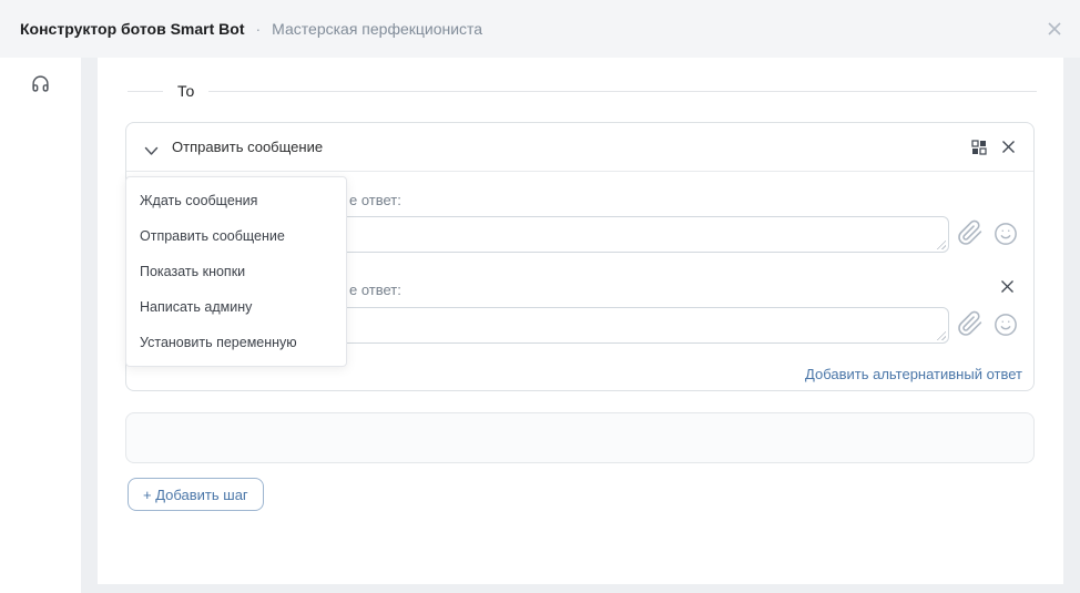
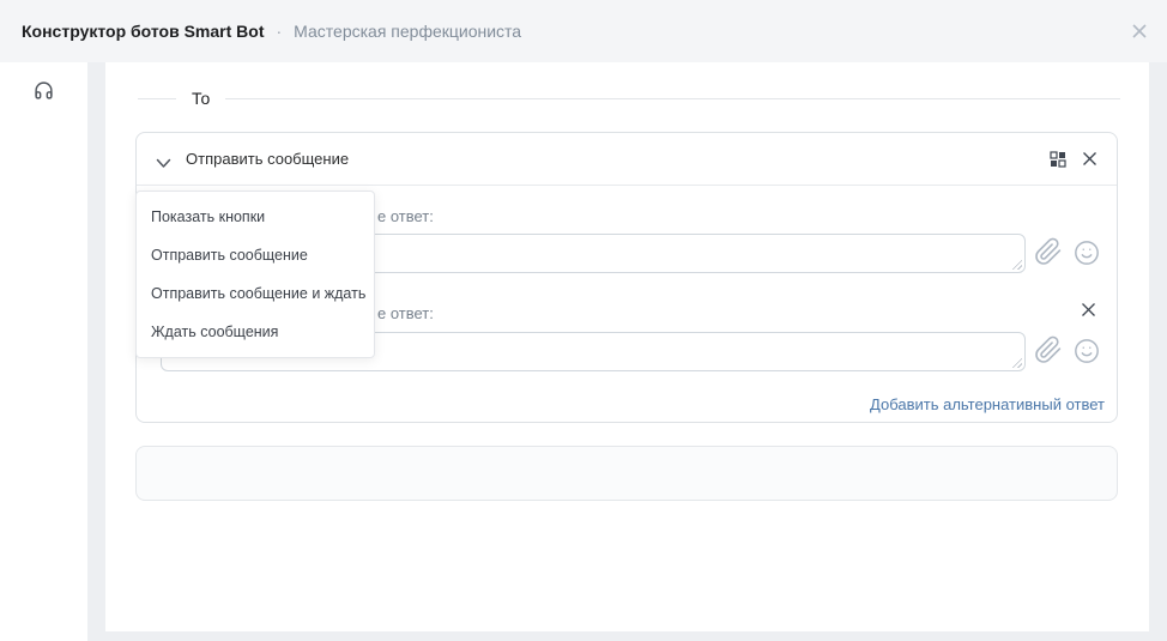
  Конструктор ботов Smart Bot
  ·
  Мастерская перфекциониста
  То
  Отправить сообщение
  е ответ:
  е ответ:
  Добавить альтернативный ответ
- Ждать сообщения
+ Показать кнопки
  Отправить сообщение
+ Отправить сообщение и ждать
- Показать кнопки
+ Ждать сообщения
- Написать админу
- Установить переменную
- + Добавить шаг
